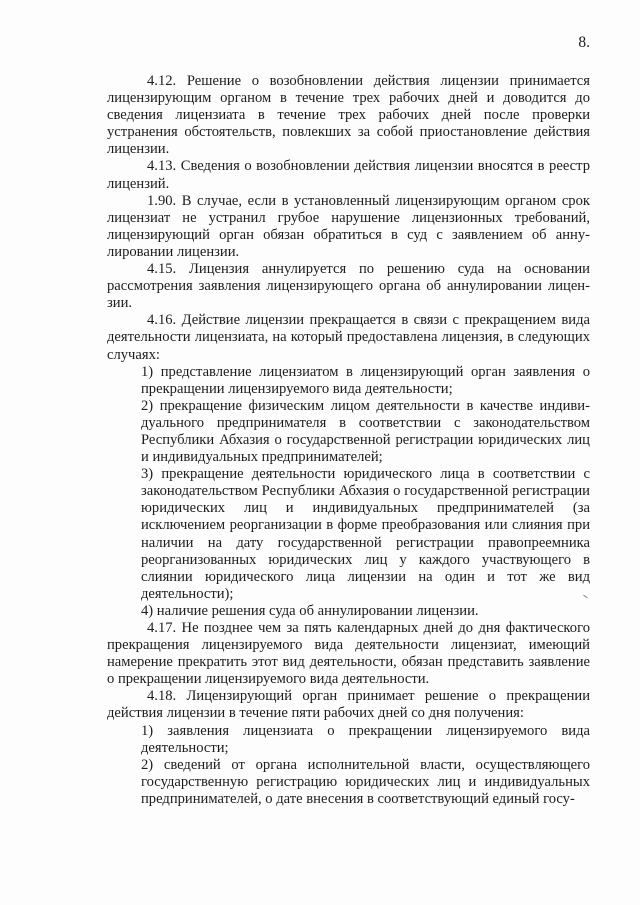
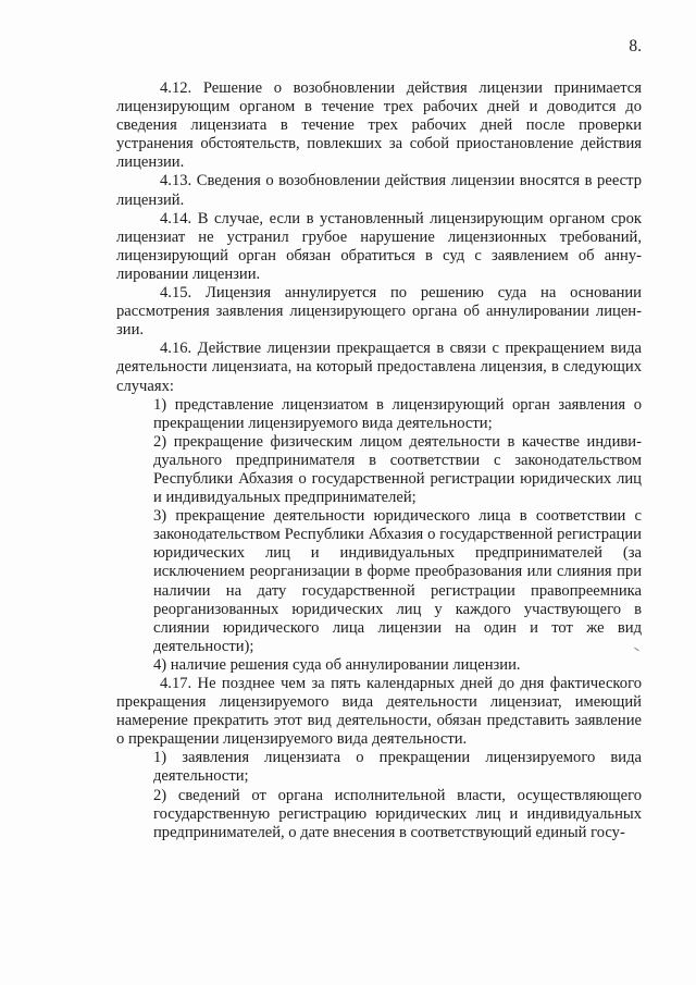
  8.
  4.12. Решение о возобновлении действия лицензии принимается лицензирующим органом в течение трех рабочих дней и доводится до сведения лицензиата в течение трех рабочих дней после проверки устранения обстоятельств, повлекших за собой приостановление действия лицензии.
  4.13. Сведения о возобновлении действия лицензии вносятся в реестр лицензий.
- 1.90. В случае, если в установленный лицензирующим органом срок лицензиат не устранил грубое нарушение лицензионных требований, лицензирующий орган обязан обратиться в суд с заявлением об анну­лировании лицензии.
+ 4.14. В случае, если в установленный лицензирующим органом срок лицензиат не устранил грубое нарушение лицензионных требований, лицензирующий орган обязан обратиться в суд с заявлением об анну­лировании лицензии.
  4.15. Лицензия аннулируется по решению суда на основании рассмотрения заявления лицензирующего органа об аннулировании лицен­зии.
  4.16. Действие лицензии прекращается в связи с прекращением вида деятельности лицензиата, на который предоставлена лицензия, в следую­щих случаях:
  1) представление лицензиатом в лицензирующий орган заявления о прекращении лицензируемого вида деятельности;
  2) прекращение физическим лицом деятельности в качестве индиви­дуального предпринимателя в соответствии с законодательством Республики Абхазия о государственной регистрации юридических лиц и индивидуальных предпринимателей;
  3) прекращение деятельности юридического лица в соответствии с законодательством Республики Абхазия о государственной регистра­ции юридических лиц и индивидуальных предпринимателей (за исключением реорганизации в форме преобразования или слияния при наличии на дату государственной регистрации правопреемника реорганизованных юридических лиц у каждого участвующего в слиянии юридического лица лицензии на один и тот же вид деятельности);
  4) наличие решения суда об аннулировании лицензии.
  4.17. Не позднее чем за пять календарных дней до дня фактического прекращения лицензируемого вида деятельности лицензиат, имеющий намерение прекратить этот вид деятельности, обязан представить заявле­ние о прекращении лицензируемого вида деятельности.
- 4.18. Лицензирующий орган принимает решение о прекращении действия лицензии в течение пяти рабочих дней со дня получения:
  1) заявления лицензиата о прекращении лицензируемого вида деятельности;
  2) сведений от органа исполнительной власти, осуществляющего государственную регистрацию юридических лиц и индивидуальных предпринимателей, о дате внесения в соответствующий единый госу-
